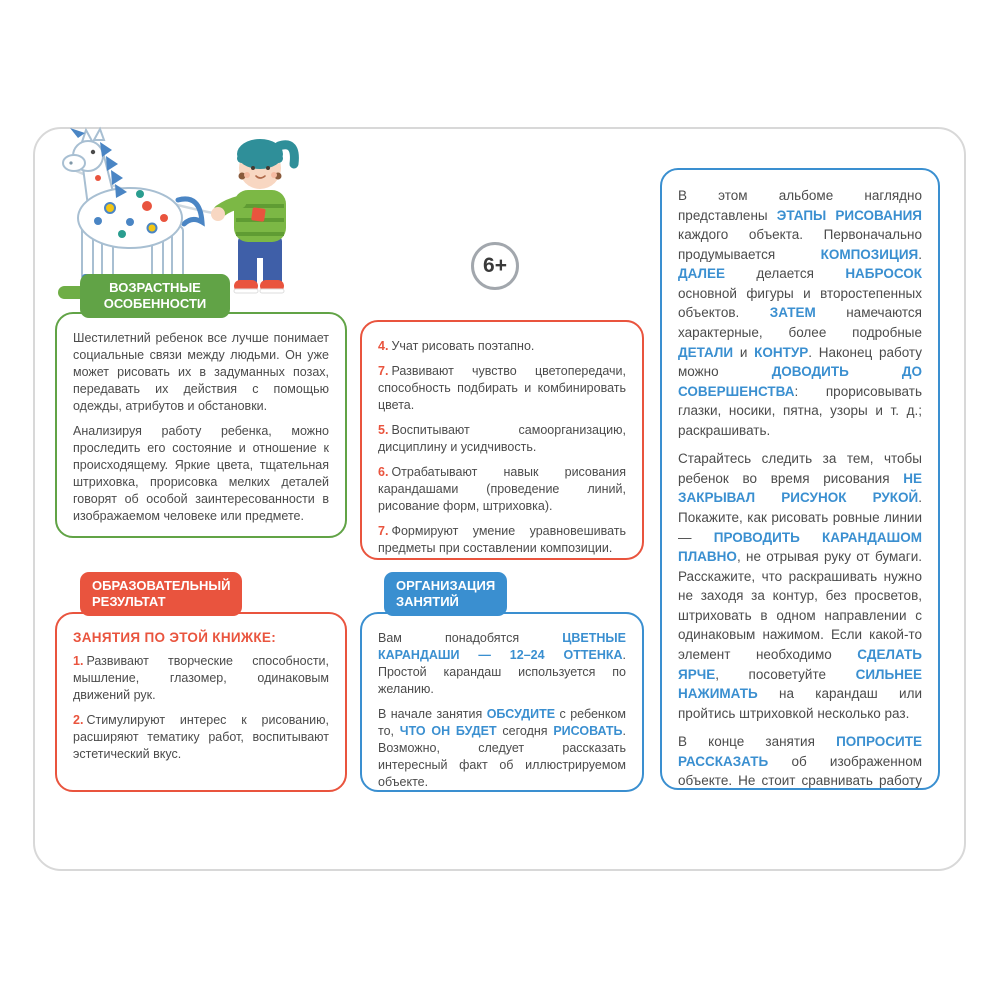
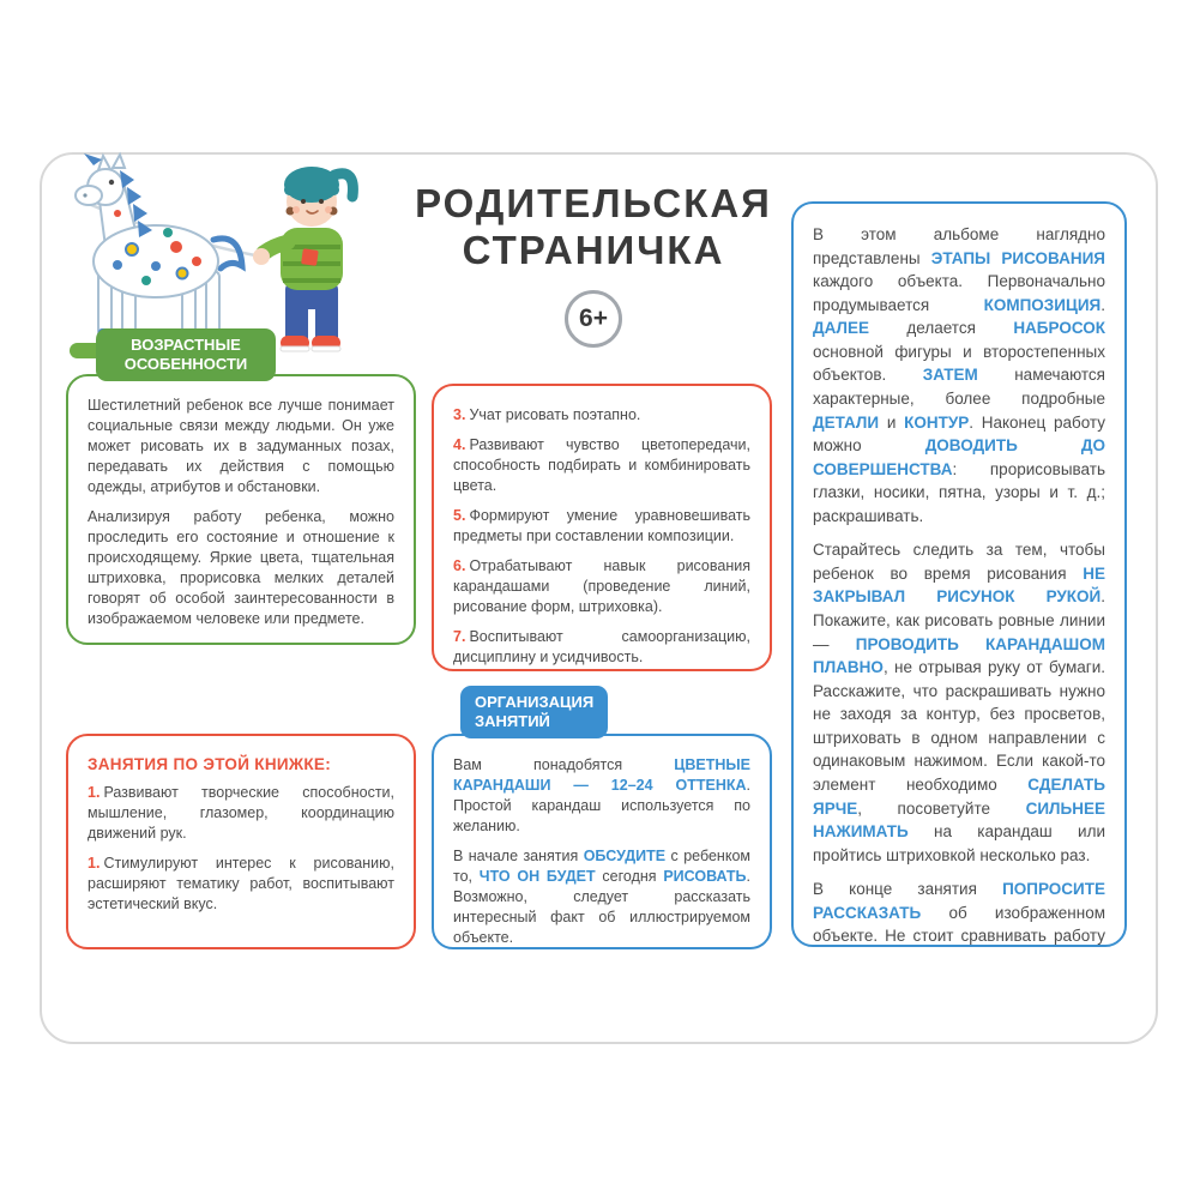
+ РОДИТЕЛЬСКАЯ
+ СТРАНИЧКА
  6+
  ВОЗРАСТНЫЕ
  ОСОБЕННОСТИ
  Шестилетний ребенок все лучше понимает социальные связи между людьми. Он уже может рисовать их в задуманных позах, передавать их действия с помощью одежды, атрибутов и обстановки.
  Анализируя работу ребенка, можно проследить его состояние и отношение к происходящему. Яркие цвета, тщательная штриховка, прорисовка мелких деталей говорят об особой заинтересованности в изображаемом человеке или предмете.
- 4. Учат рисовать поэтапно.
+ 3. Учат рисовать поэтапно.
- 7. Развивают чувство цветопередачи, способность подбирать и комбинировать цвета.
+ 4. Развивают чувство цветопередачи, способность подбирать и комбинировать цвета.
- 5. Воспитывают самоорганизацию, дисциплину и усидчивость.
+ 5. Формируют умение уравновешивать предметы при составлении композиции.
  6. Отрабатывают навык рисования карандашами (проведение линий, рисование форм, штриховка).
- 7. Формируют умение уравновешивать предметы при составлении композиции.
+ 7. Воспитывают самоорганизацию, дисциплину и усидчивость.
- ОБРАЗОВАТЕЛЬНЫЙ
- РЕЗУЛЬТАТ
  ЗАНЯТИЯ ПО ЭТОЙ КНИЖКЕ:
- 1. Развивают творческие способности, мышление, глазомер, одинаковым движений рук.
+ 1. Развивают творческие способности, мышление, глазомер, координацию движений рук.
- 2. Стимулируют интерес к рисованию, расширяют тематику работ, воспитывают эстетический вкус.
+ 1. Стимулируют интерес к рисованию, расширяют тематику работ, воспитывают эстетический вкус.
  ОРГАНИЗАЦИЯ
  ЗАНЯТИЙ
  Вам понадобятся ЦВЕТНЫЕ КАРАНДАШИ — 12–24 ОТТЕНКА. Простой карандаш используется по желанию.
  В начале занятия ОБСУДИТЕ с ребенком то, ЧТО ОН БУДЕТ сегодня РИСОВАТЬ. Возможно, следует рассказать интересный факт об иллюстрируемом объекте.
  В этом альбоме наглядно представлены ЭТАПЫ РИСОВАНИЯ каждого объекта. Первоначально продумывается КОМПОЗИЦИЯ. ДАЛЕЕ делается НАБРОСОК основной фигуры и второстепенных объектов. ЗАТЕМ намечаются характерные, более подробные ДЕТАЛИ и КОНТУР. Наконец работу можно ДОВОДИТЬ ДО СОВЕРШЕНСТВА: прорисовывать глазки, носики, пятна, узоры и т. д.; раскрашивать.
  Старайтесь следить за тем, чтобы ребенок во время рисования НЕ ЗАКРЫВАЛ РИСУНОК РУКОЙ. Покажите, как рисовать ровные линии — ПРОВОДИТЬ КАРАНДАШОМ ПЛАВНО, не отрывая руку от бумаги. Расскажите, что раскрашивать нужно не заходя за контур, без просветов, штриховать в одном направлении с одинаковым нажимом. Если какой-то элемент необходимо СДЕЛАТЬ ЯРЧЕ, посоветуйте СИЛЬНЕЕ НАЖИМАТЬ на карандаш или пройтись штриховкой несколько раз.
